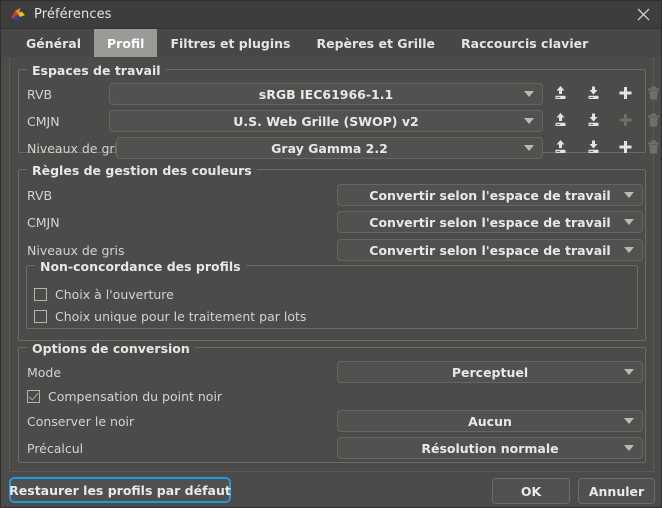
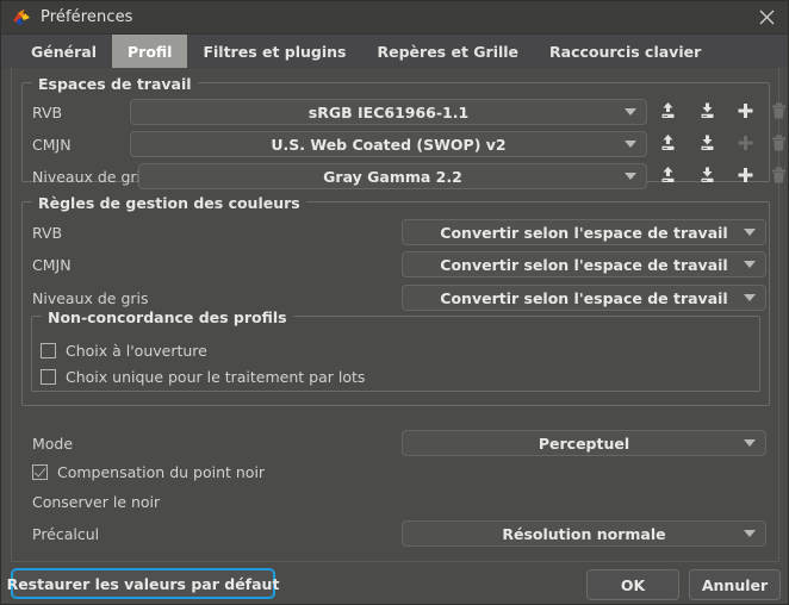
  Préférences
  Général
  Profil
  Filtres et plugins
  Repères et Grille
  Raccourcis clavier
  Espaces de travail
  RVB
  sRGB IEC61966-1.1
  CMJN
- U.S. Web Grille (SWOP) v2
+ U.S. Web Coated (SWOP) v2
  Niveaux de gr
  Gray Gamma 2.2
  Règles de gestion des couleurs
  RVB
  Convertir selon l'espace de travail
  CMJN
  Convertir selon l'espace de travail
  Niveaux de gris
  Convertir selon l'espace de travail
  Non-concordance des profils
  Choix à l'ouverture
  Choix unique pour le traitement par lots
- Options de conversion
  Mode
  Perceptuel
  Compensation du point noir
  Conserver le noir
- Aucun
  Précalcul
  Résolution normale
- Restaurer les profils par défaut
+ Restaurer les valeurs par défaut
  OK
  Annuler
